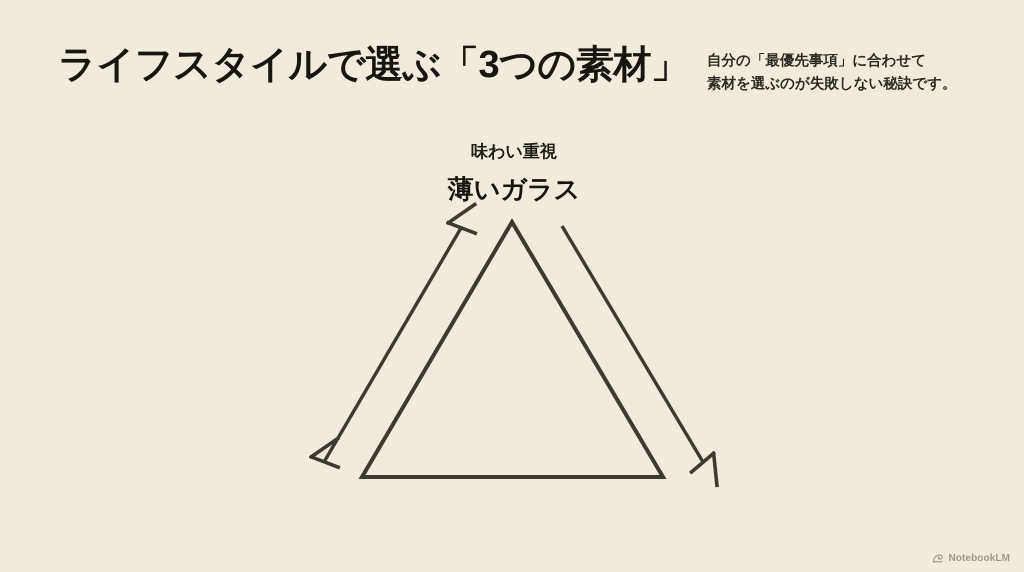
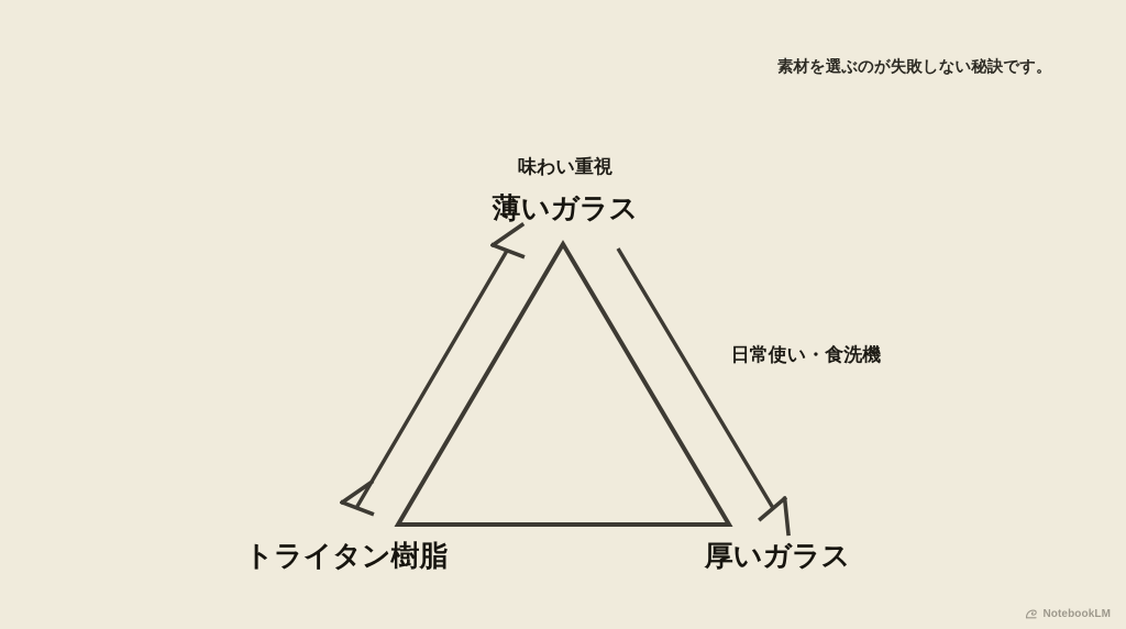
- ライフスタイルで選ぶ「3つの素材」
- 自分の「最優先事項」に合わせて
  素材を選ぶのが失敗しない秘訣です。
  味わい重視
  薄いガラス
+ トライタン樹脂
+ 厚いガラス
+ 日常使い・食洗機
  NotebookLM
